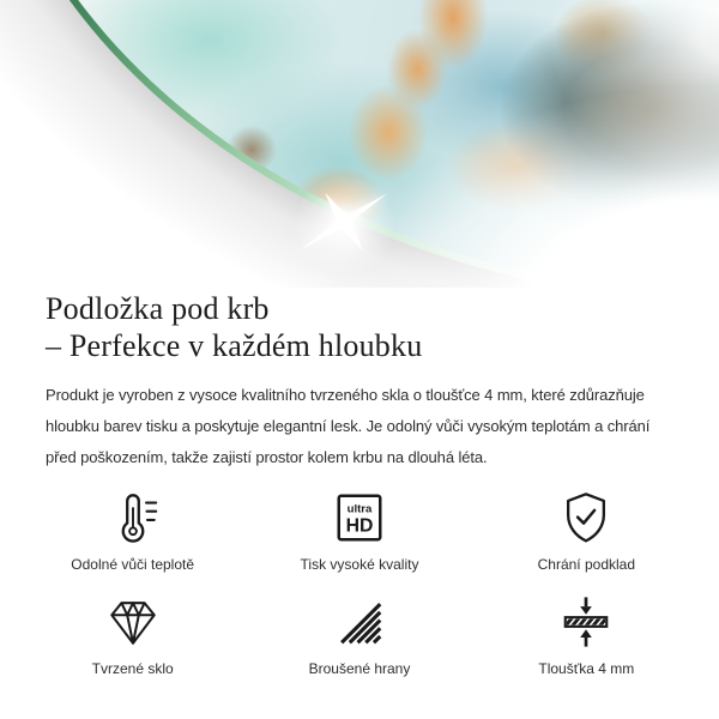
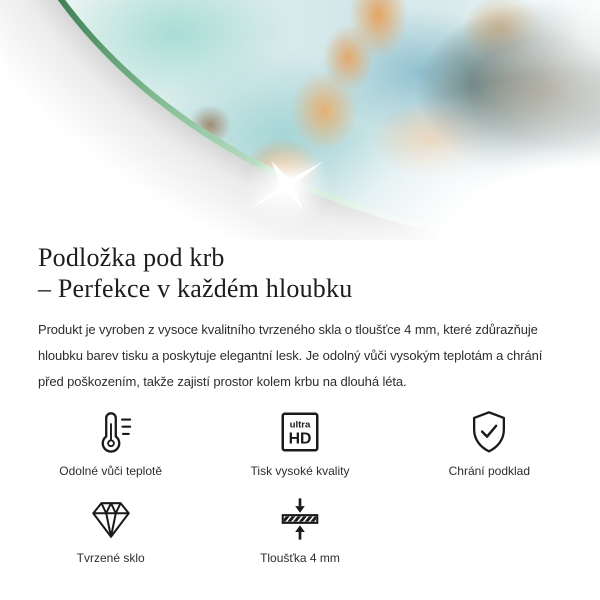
  Podložka pod krb
  – Perfekce v každém hloubku
  Produkt je vyroben z vysoce kvalitního tvrzeného skla o tloušťce 4 mm, které zdůrazňuje hloubku barev tisku a poskytuje elegantní lesk. Je odolný vůči vysokým teplotám a chrání před poškozením, takže zajistí prostor kolem krbu na dlouhá léta.
  Odolné vůči teplotě
  ultra
  HD
  Tisk vysoké kvality
  Chrání podklad
  Tvrzené sklo
- Broušené hrany
  Tloušťka 4 mm
